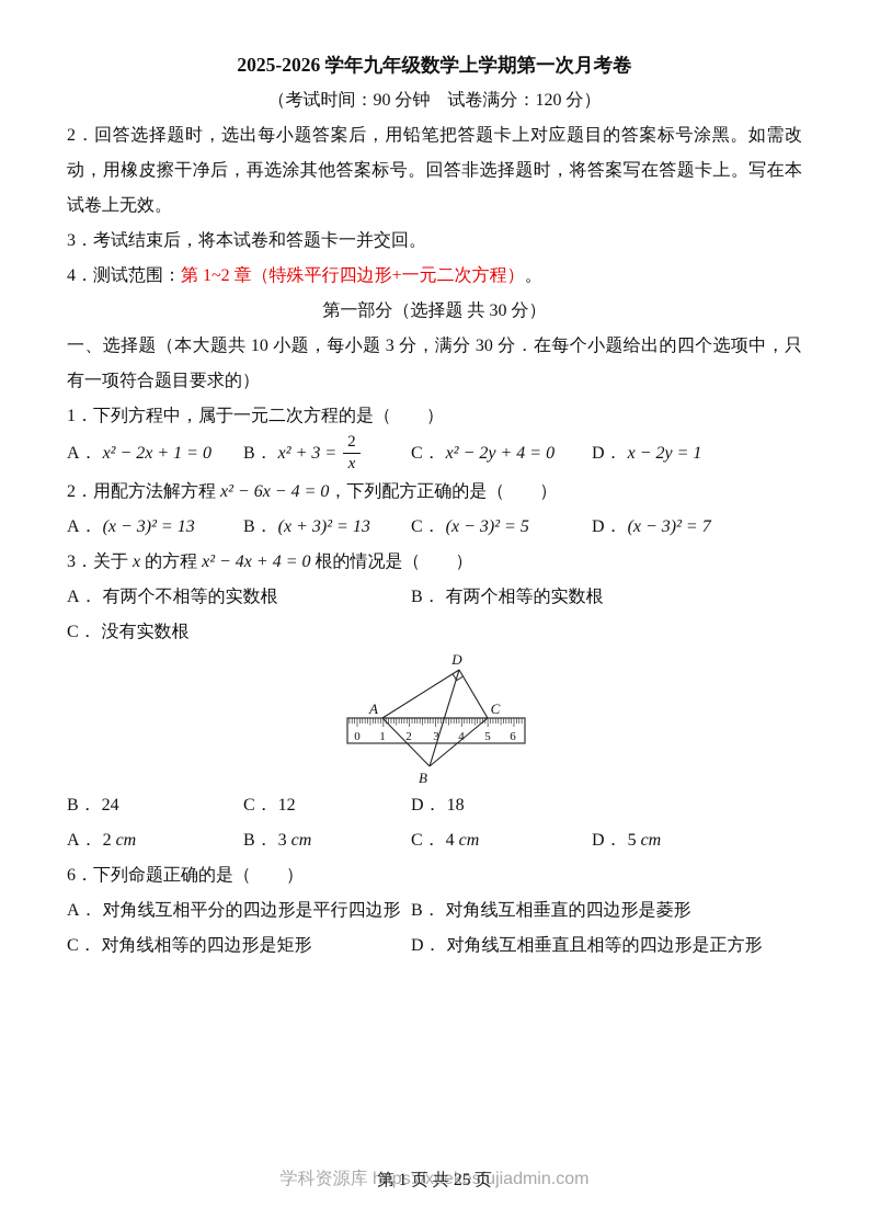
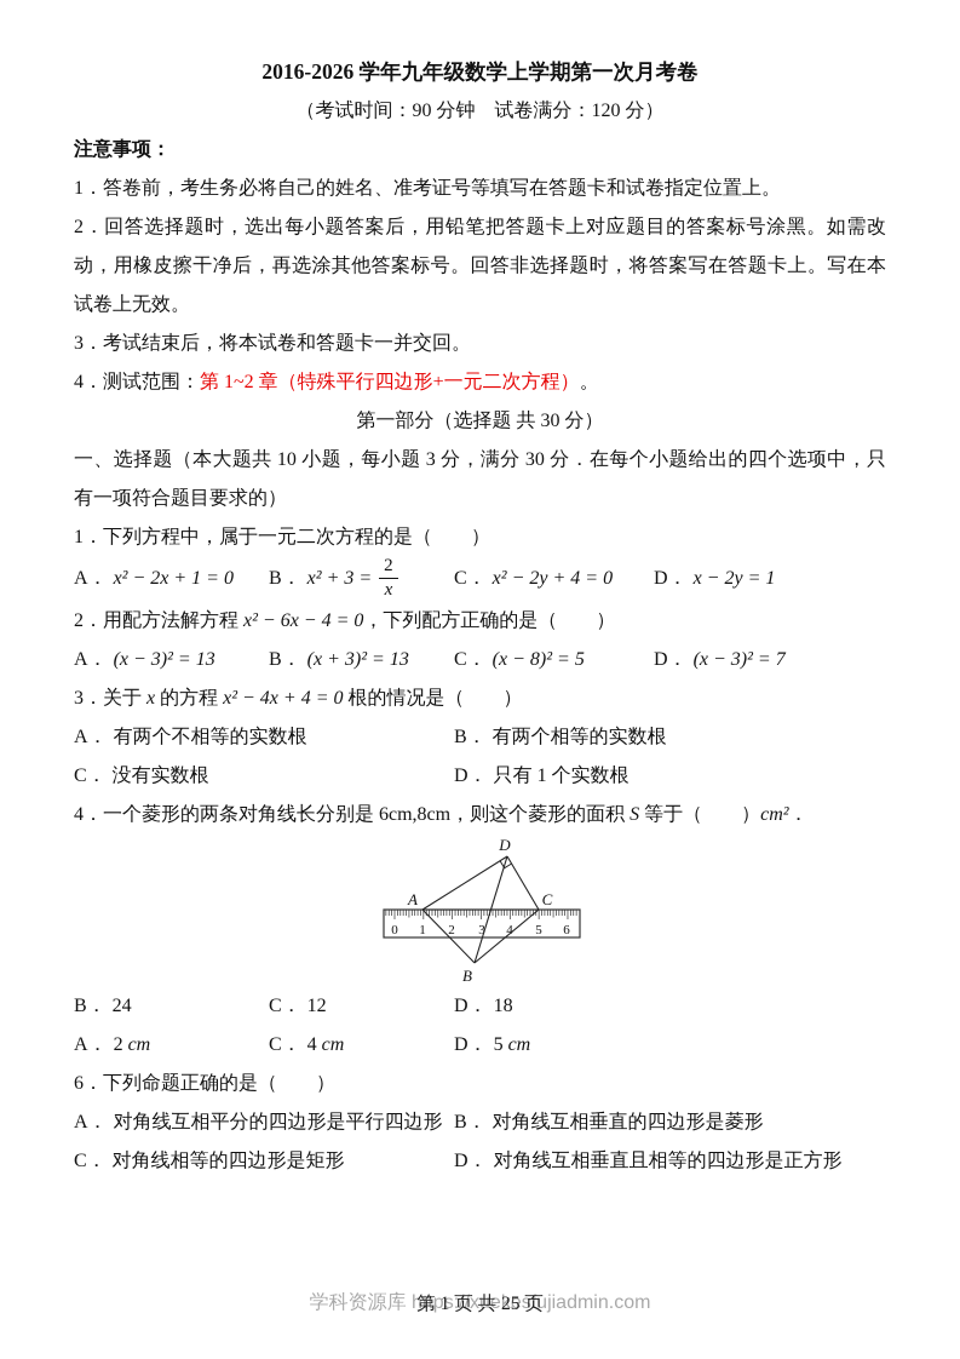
- 2025-2026 学年九年级数学上学期第一次月考卷
+ 2016-2026 学年九年级数学上学期第一次月考卷
  （考试时间：90 分钟 试卷满分：120 分）
+ 注意事项：
+ 1．答卷前，考生务必将自己的姓名、准考证号等填写在答题卡和试卷指定位置上。
  2．回答选择题时，选出每小题答案后，用铅笔把答题卡上对应题目的答案标号涂黑。如需改动，用橡皮擦干净后，再选涂其他答案标号。回答非选择题时，将答案写在答题卡上。写在本试卷上无效。
  3．考试结束后，将本试卷和答题卡一并交回。
  4．测试范围：第 1~2 章（特殊平行四边形+一元二次方程）。
  第一部分（选择题 共 30 分）
  一、选择题（本大题共 10 小题，每小题 3 分，满分 30 分．在每个小题给出的四个选项中，只有一项符合题目要求的）
  1．下列方程中，属于一元二次方程的是（ ）
  A． x² − 2x + 1 = 0
  B． x² + 3 =
  2
  x
  C． x² − 2y + 4 = 0
  D． x − 2y = 1
  2．用配方法解方程 x² − 6x − 4 = 0，下列配方正确的是（ ）
  A． (x − 3)² = 13
  B． (x + 3)² = 13
- C． (x − 3)² = 5
+ C． (x − 8)² = 5
  D． (x − 3)² = 7
  3．关于 x 的方程 x² − 4x + 4 = 0 根的情况是（ ）
  A． 有两个不相等的实数根
  B． 有两个相等的实数根
  C． 没有实数根
+ D． 只有 1 个实数根
+ 4．一个菱形的两条对角线长分别是 6cm,8cm，则这个菱形的面积 S 等于（ ）cm²．
  0
  1
  2
  3
  4
  5
  6
  A
  D
  C
  B
  B． 24
  C． 12
  D． 18
  A． 2 cm
- B． 3 cm
  C． 4 cm
  D． 5 cm
  6．下列命题正确的是（ ）
  A． 对角线互相平分的四边形是平行四边形
  B． 对角线互相垂直的四边形是菱形
  C． 对角线相等的四边形是矩形
  D． 对角线互相垂直且相等的四边形是正方形
  学科资源库 https://xuekesfujiadmin.com
  第 1 页 共 25 页
